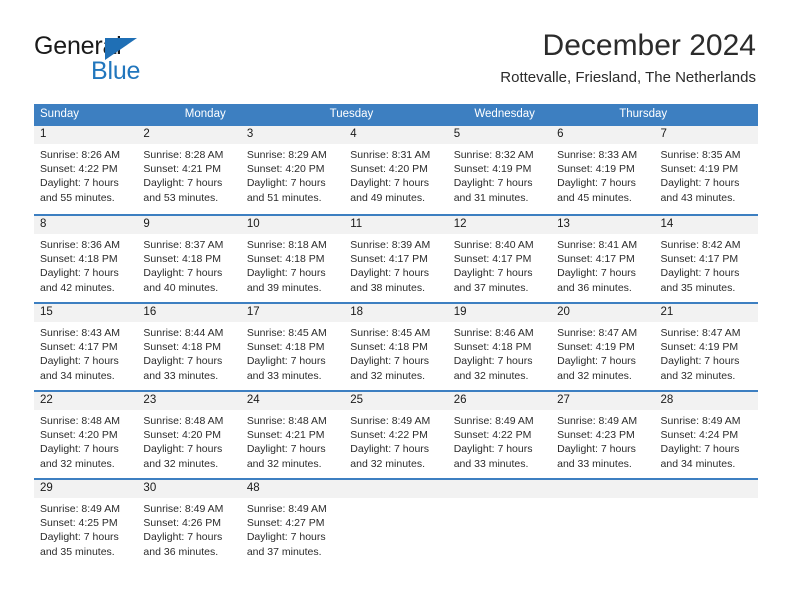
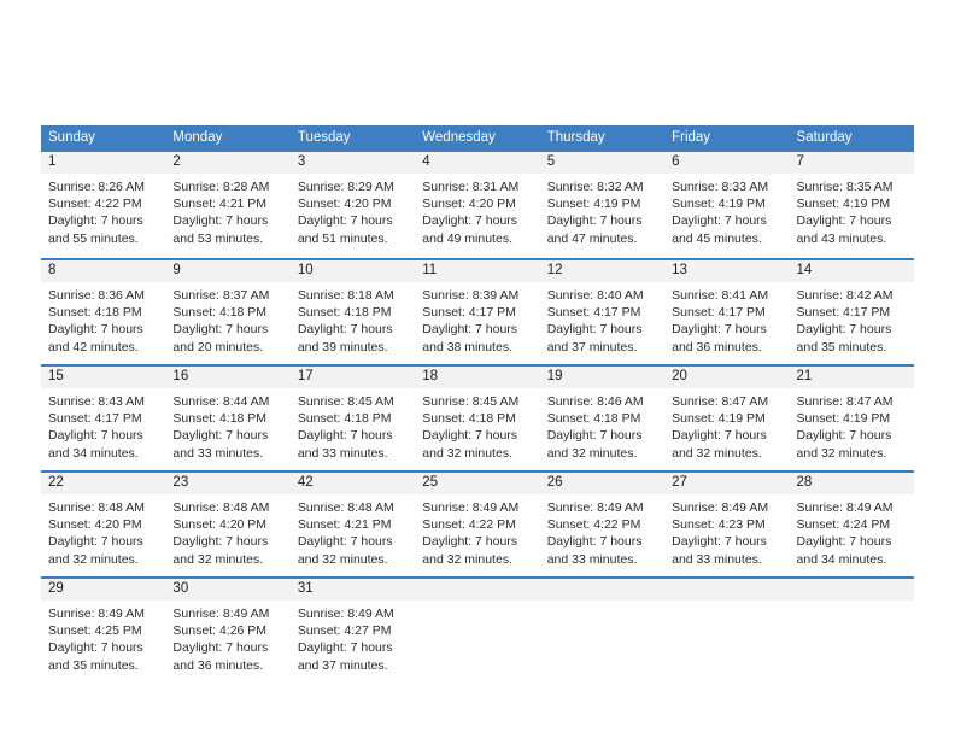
- General
- Blue
- December 2024
- Rottevalle, Friesland, The Netherlands
  Sunday
  Monday
  Tuesday
  Wednesday
  Thursday
+ Friday
+ Saturday
  1
  Sunrise: 8:26 AM
  Sunset: 4:22 PM
  Daylight: 7 hours
  and 55 minutes.
  2
  Sunrise: 8:28 AM
  Sunset: 4:21 PM
  Daylight: 7 hours
  and 53 minutes.
  3
  Sunrise: 8:29 AM
  Sunset: 4:20 PM
  Daylight: 7 hours
  and 51 minutes.
  4
  Sunrise: 8:31 AM
  Sunset: 4:20 PM
  Daylight: 7 hours
  and 49 minutes.
  5
  Sunrise: 8:32 AM
  Sunset: 4:19 PM
  Daylight: 7 hours
- and 31 minutes.
+ and 47 minutes.
  6
  Sunrise: 8:33 AM
  Sunset: 4:19 PM
  Daylight: 7 hours
  and 45 minutes.
  7
  Sunrise: 8:35 AM
  Sunset: 4:19 PM
  Daylight: 7 hours
  and 43 minutes.
  8
  Sunrise: 8:36 AM
  Sunset: 4:18 PM
  Daylight: 7 hours
  and 42 minutes.
  9
  Sunrise: 8:37 AM
  Sunset: 4:18 PM
  Daylight: 7 hours
- and 40 minutes.
+ and 20 minutes.
  10
  Sunrise: 8:18 AM
  Sunset: 4:18 PM
  Daylight: 7 hours
  and 39 minutes.
  11
  Sunrise: 8:39 AM
  Sunset: 4:17 PM
  Daylight: 7 hours
  and 38 minutes.
  12
  Sunrise: 8:40 AM
  Sunset: 4:17 PM
  Daylight: 7 hours
  and 37 minutes.
  13
  Sunrise: 8:41 AM
  Sunset: 4:17 PM
  Daylight: 7 hours
  and 36 minutes.
  14
  Sunrise: 8:42 AM
  Sunset: 4:17 PM
  Daylight: 7 hours
  and 35 minutes.
  15
  Sunrise: 8:43 AM
  Sunset: 4:17 PM
  Daylight: 7 hours
  and 34 minutes.
  16
  Sunrise: 8:44 AM
  Sunset: 4:18 PM
  Daylight: 7 hours
  and 33 minutes.
  17
  Sunrise: 8:45 AM
  Sunset: 4:18 PM
  Daylight: 7 hours
  and 33 minutes.
  18
  Sunrise: 8:45 AM
  Sunset: 4:18 PM
  Daylight: 7 hours
  and 32 minutes.
  19
  Sunrise: 8:46 AM
  Sunset: 4:18 PM
  Daylight: 7 hours
  and 32 minutes.
  20
  Sunrise: 8:47 AM
  Sunset: 4:19 PM
  Daylight: 7 hours
  and 32 minutes.
  21
  Sunrise: 8:47 AM
  Sunset: 4:19 PM
  Daylight: 7 hours
  and 32 minutes.
  22
  Sunrise: 8:48 AM
  Sunset: 4:20 PM
  Daylight: 7 hours
  and 32 minutes.
  23
  Sunrise: 8:48 AM
  Sunset: 4:20 PM
  Daylight: 7 hours
  and 32 minutes.
- 24
+ 42
  Sunrise: 8:48 AM
  Sunset: 4:21 PM
  Daylight: 7 hours
  and 32 minutes.
  25
  Sunrise: 8:49 AM
  Sunset: 4:22 PM
  Daylight: 7 hours
  and 32 minutes.
  26
  Sunrise: 8:49 AM
  Sunset: 4:22 PM
  Daylight: 7 hours
  and 33 minutes.
  27
  Sunrise: 8:49 AM
  Sunset: 4:23 PM
  Daylight: 7 hours
  and 33 minutes.
  28
  Sunrise: 8:49 AM
  Sunset: 4:24 PM
  Daylight: 7 hours
  and 34 minutes.
  29
  Sunrise: 8:49 AM
  Sunset: 4:25 PM
  Daylight: 7 hours
  and 35 minutes.
  30
  Sunrise: 8:49 AM
  Sunset: 4:26 PM
  Daylight: 7 hours
  and 36 minutes.
- 48
+ 31
  Sunrise: 8:49 AM
  Sunset: 4:27 PM
  Daylight: 7 hours
  and 37 minutes.
